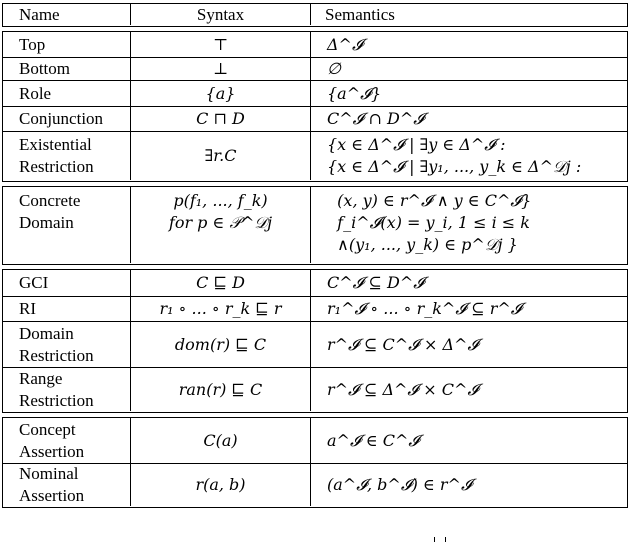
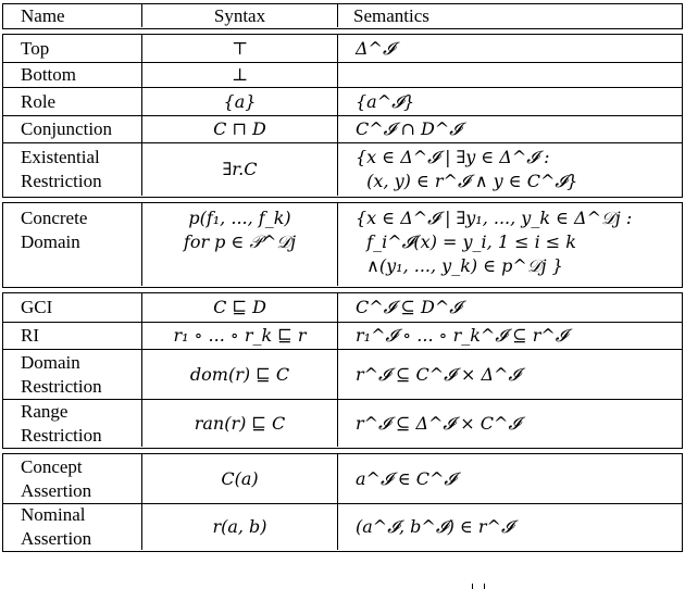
  Name
  Syntax
  Semantics
  Top
  ⊤
  Δ^𝓘
  Bottom
  ⊥
- ∅
  Role
  {a}
  {a^𝓘}
  Conjunction
  C ⊓ D
  C^𝓘 ∩ D^𝓘
  Existential
  Restriction
  ∃r.C
  {x ∈ Δ^𝓘 | ∃y ∈ Δ^𝓘 :
- {x ∈ Δ^𝓘 | ∃y₁, ..., y_k ∈ Δ^𝒟j :
+ (x, y) ∈ r^𝓘 ∧ y ∈ C^𝓘}
  Concrete
  Domain
  p(f₁, ..., f_k)
  for p ∈ 𝒫^𝒟j
- (x, y) ∈ r^𝓘 ∧ y ∈ C^𝓘}
+ {x ∈ Δ^𝓘 | ∃y₁, ..., y_k ∈ Δ^𝒟j :
  f_i^𝓘(x) = y_i, 1 ≤ i ≤ k
  ∧(y₁, ..., y_k) ∈ p^𝒟j }
  GCI
  C ⊑ D
  C^𝓘 ⊆ D^𝓘
  RI
  r₁ ∘ ... ∘ r_k ⊑ r
  r₁^𝓘 ∘ ... ∘ r_k^𝓘 ⊆ r^𝓘
  Domain
  Restriction
  dom(r) ⊑ C
  r^𝓘 ⊆ C^𝓘 × Δ^𝓘
  Range
  Restriction
  ran(r) ⊑ C
  r^𝓘 ⊆ Δ^𝓘 × C^𝓘
  Concept
  Assertion
  C(a)
  a^𝓘 ∈ C^𝓘
  Nominal
  Assertion
  r(a, b)
  (a^𝓘, b^𝓘) ∈ r^𝓘
